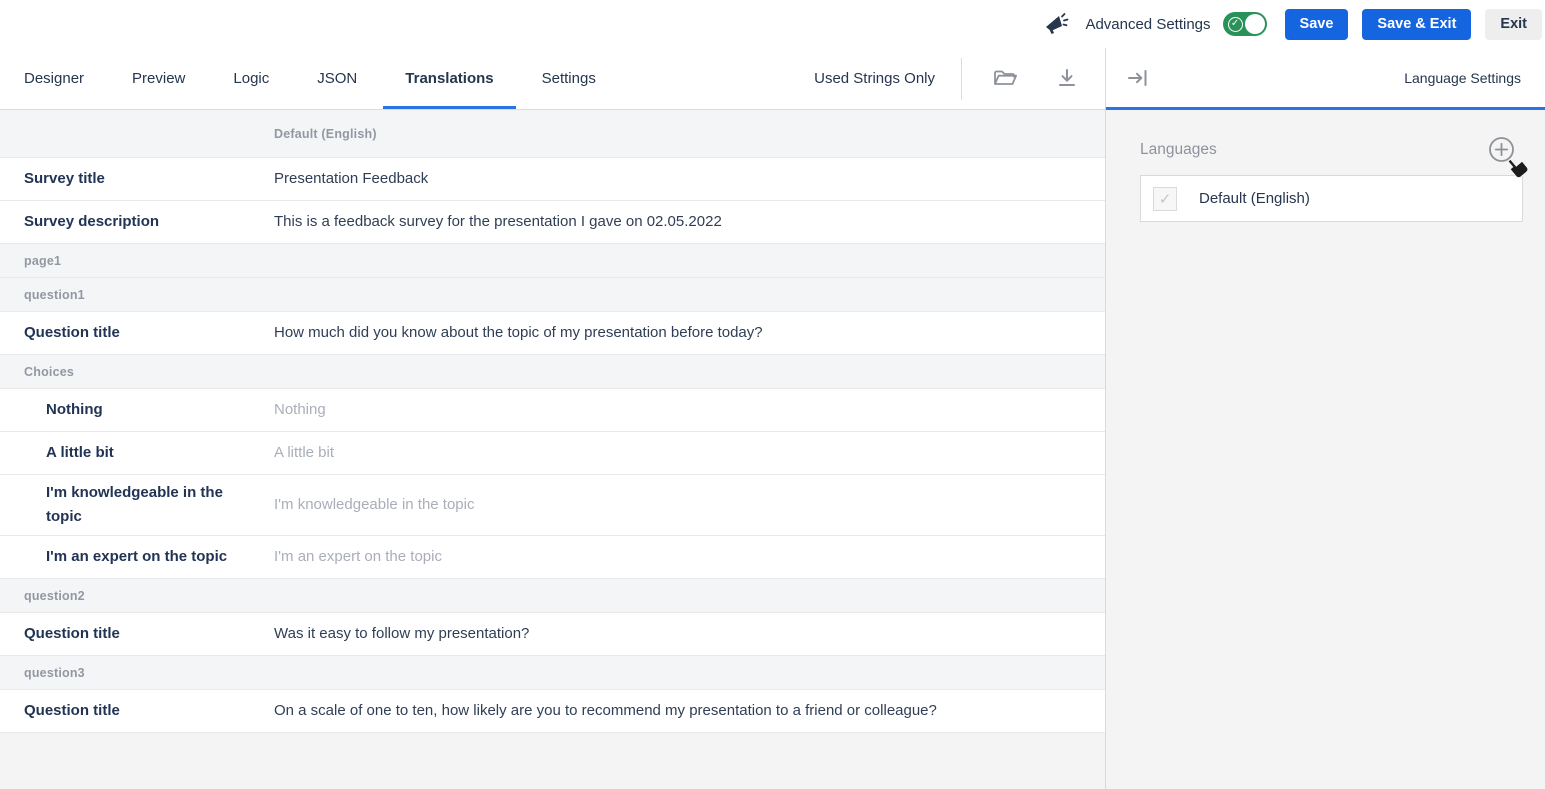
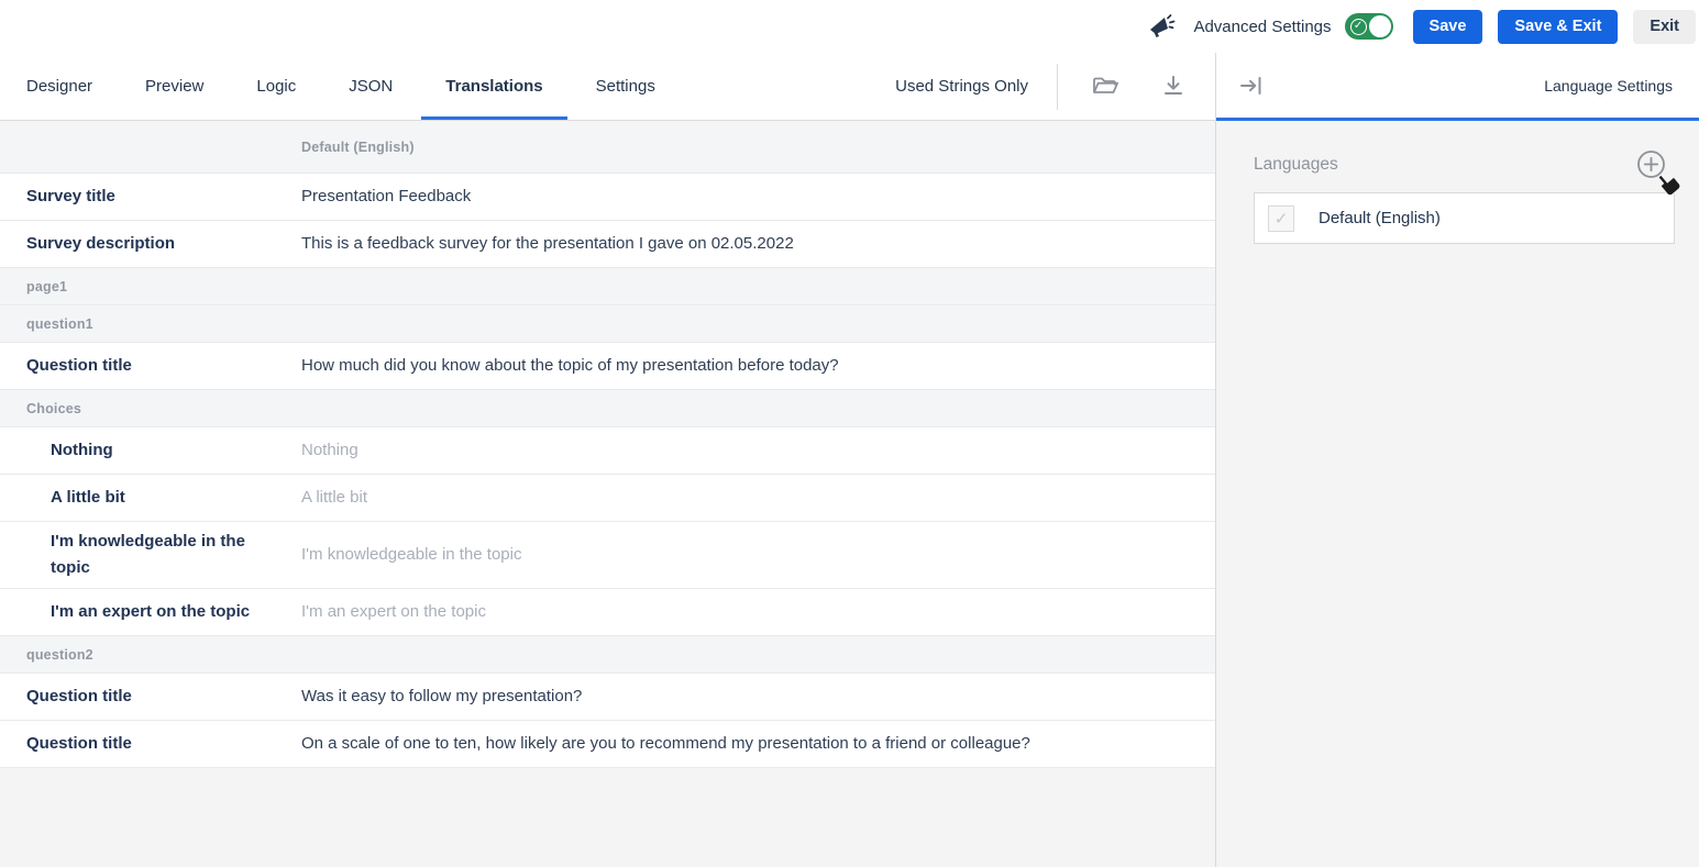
  Advanced Settings
  ✓
  Save
  Save & Exit
  Exit
  Designer
  Preview
  Logic
  JSON
  Translations
  Settings
  Used Strings Only
  Default (English)
  Survey title
  Presentation Feedback
  Survey description
  This is a feedback survey for the presentation I gave on 02.05.2022
  page1
  question1
  Question title
  How much did you know about the topic of my presentation before today?
  Choices
  Nothing
  Nothing
  A little bit
  A little bit
  I'm knowledgeable in the topic
  I'm knowledgeable in the topic
  I'm an expert on the topic
  I'm an expert on the topic
  question2
  Question title
  Was it easy to follow my presentation?
- question3
  Question title
  On a scale of one to ten, how likely are you to recommend my presentation to a friend or colleague?
  Language Settings
  Languages
  ✓
  Default (English)
